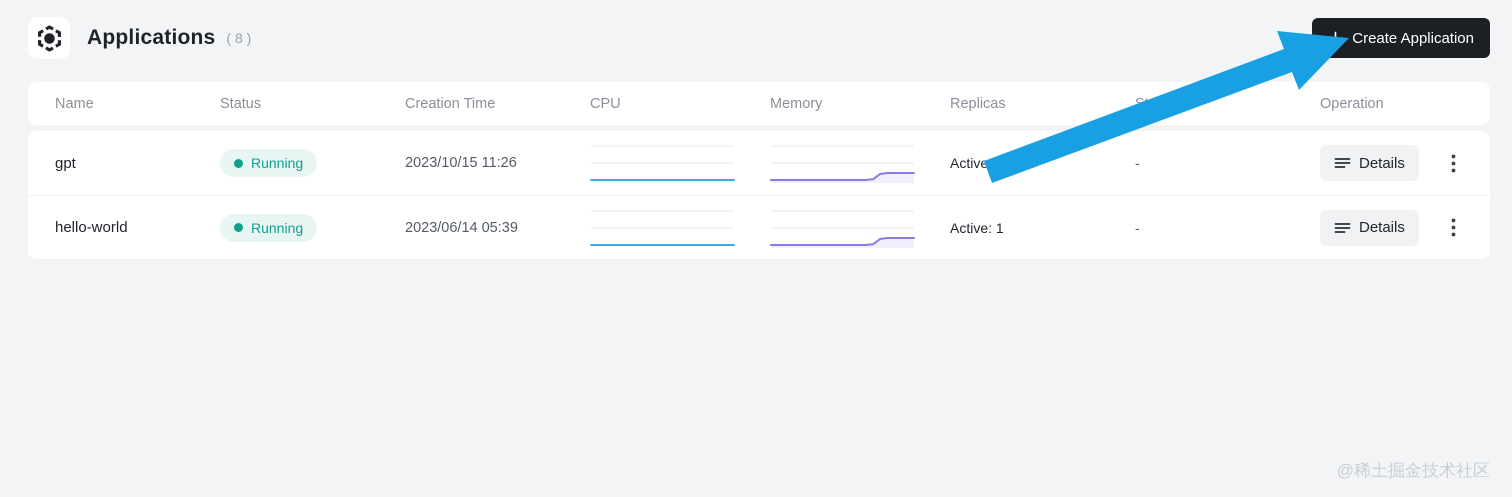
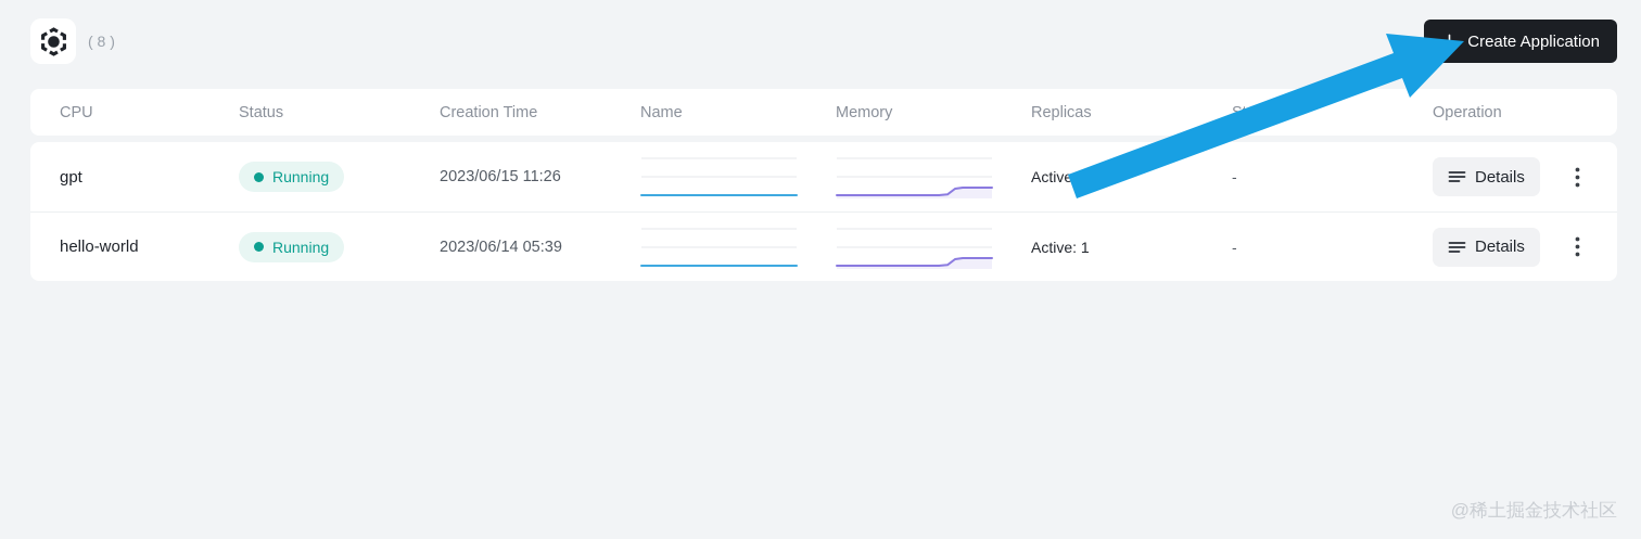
- Applications
  ( 8 )
  Create Application
- Name
+ CPU
  Status
  Creation Time
- CPU
+ Name
  Memory
  Replicas
  Operation
  gpt
  Running
- 2023/10/15 11:26
+ 2023/06/15 11:26
  Active
  -
  Details
  hello-world
  Running
  2023/06/14 05:39
  Active: 1
  -
  Details
  @稀土掘金技术社区
